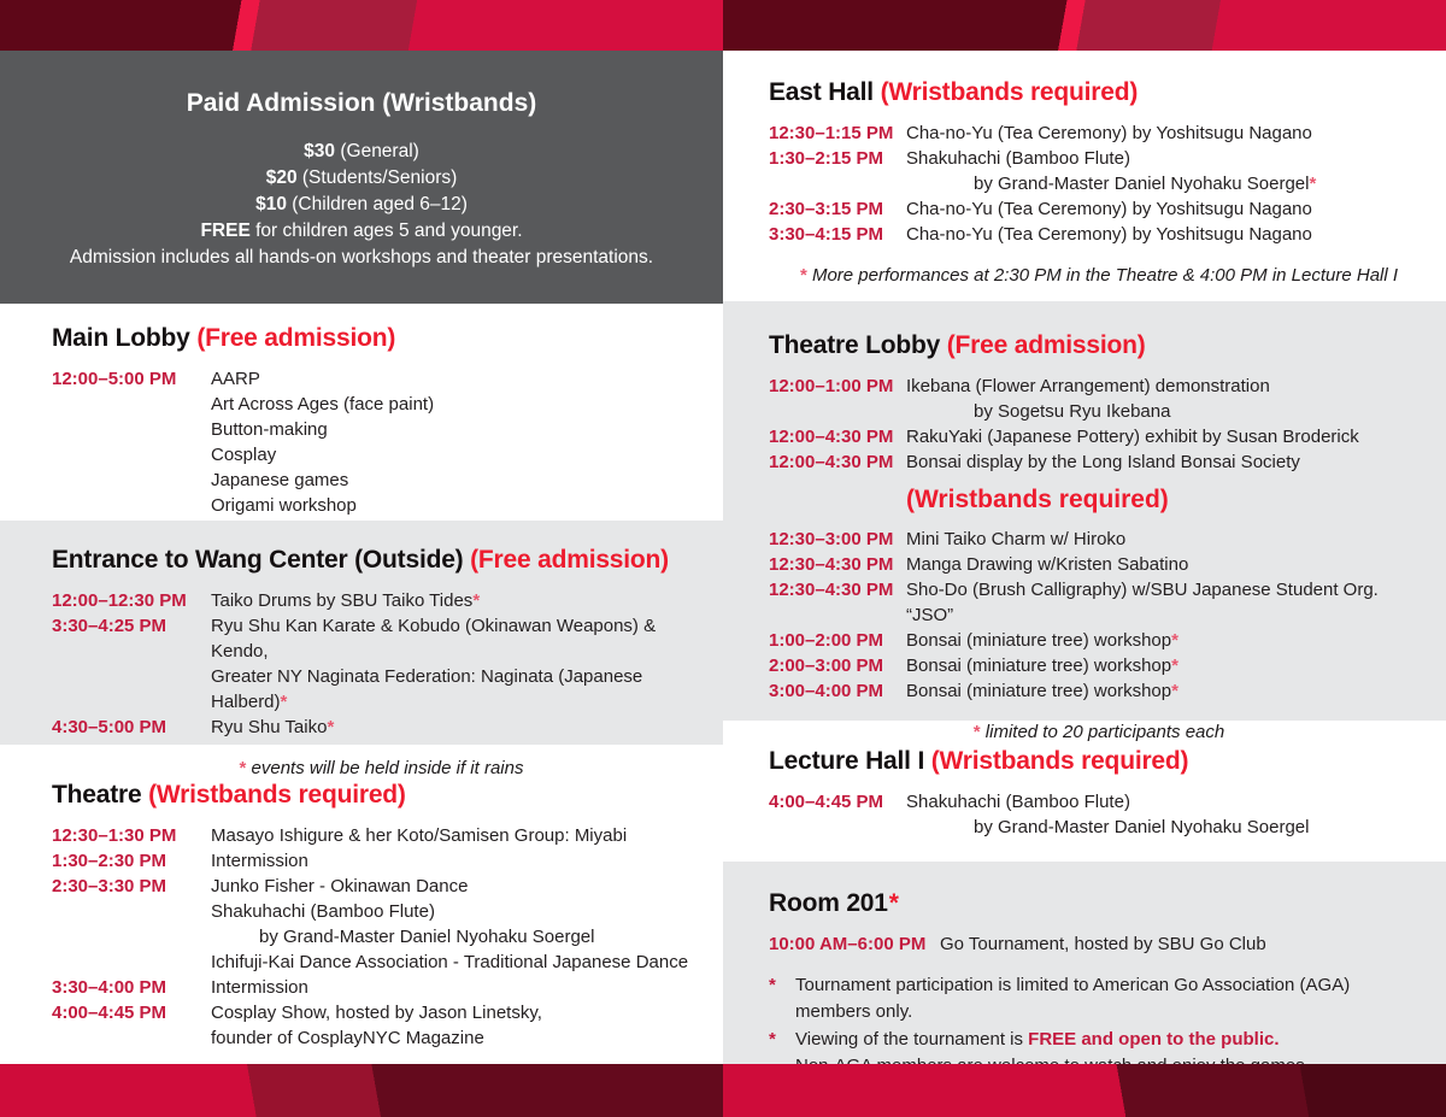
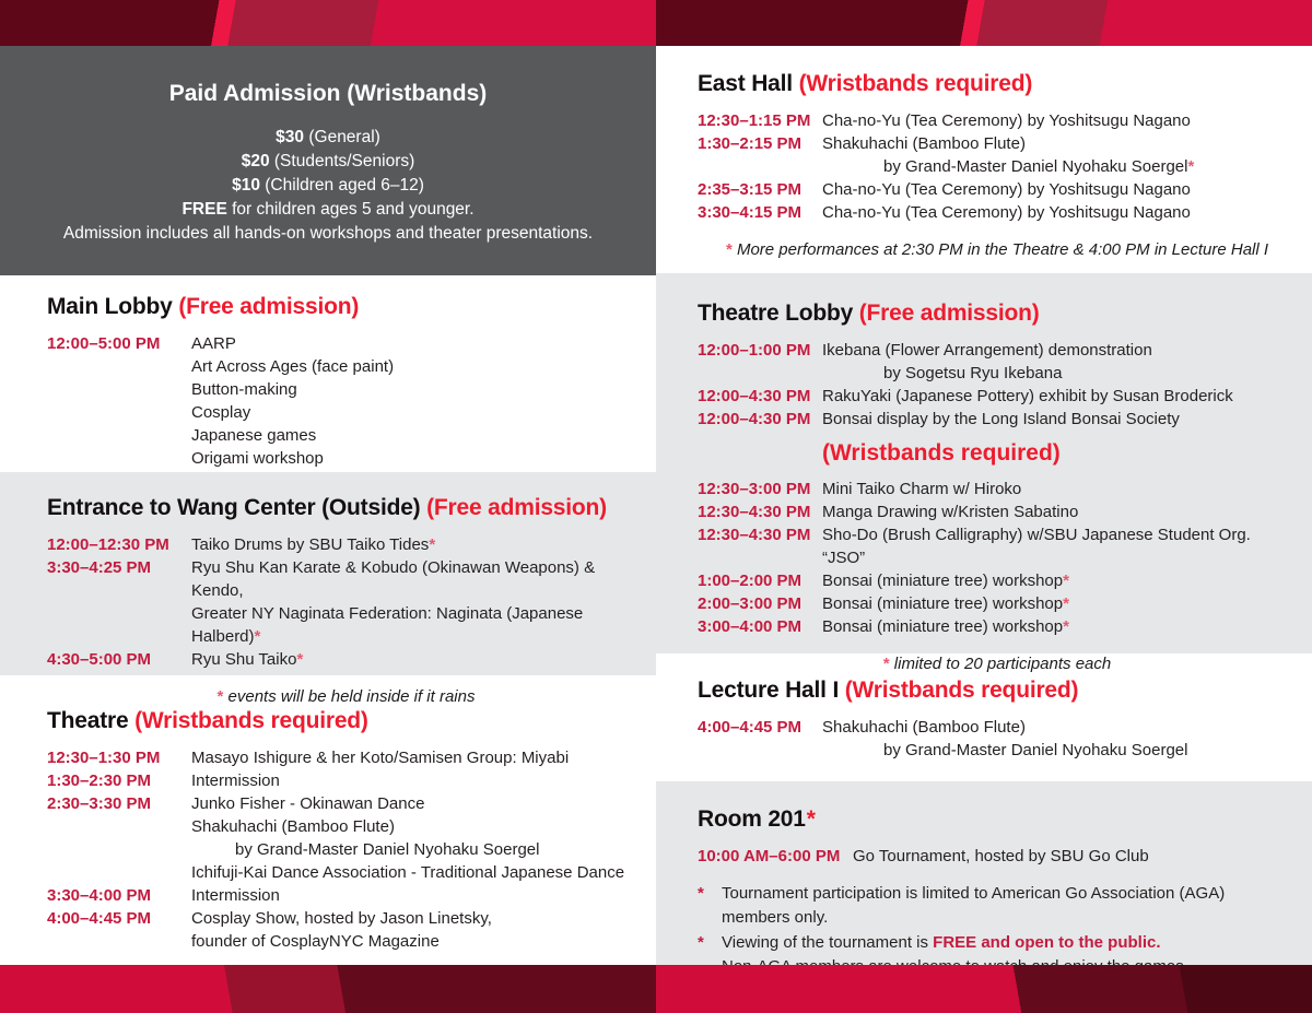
  Paid Admission (Wristbands)
  $30 (General)
  $20 (Students/Seniors)
  $10 (Children aged 6–12)
  FREE for children ages 5 and younger.
  Admission includes all hands-on workshops and theater presentations.
  Main Lobby (Free admission)
  12:00–5:00 PM
  AARP
  Art Across Ages (face paint)
  Button-making
  Cosplay
  Japanese games
  Origami workshop
  Entrance to Wang Center (Outside) (Free admission)
  12:00–12:30 PM
  Taiko Drums by SBU Taiko Tides*
  3:30–4:25 PM
  Ryu Shu Kan Karate & Kobudo (Okinawan Weapons) & Kendo,
  Greater NY Naginata Federation: Naginata (Japanese Halberd)*
  4:30–5:00 PM
  Ryu Shu Taiko*
  * events will be held inside if it rains
  Theatre (Wristbands required)
  12:30–1:30 PM
  Masayo Ishigure & her Koto/Samisen Group: Miyabi
  1:30–2:30 PM
  Intermission
  2:30–3:30 PM
  Junko Fisher - Okinawan Dance
  Shakuhachi (Bamboo Flute)
  by Grand-Master Daniel Nyohaku Soergel
  Ichifuji-Kai Dance Association - Traditional Japanese Dance
  3:30–4:00 PM
  Intermission
  4:00–4:45 PM
  Cosplay Show, hosted by Jason Linetsky,
  founder of CosplayNYC Magazine
  East Hall (Wristbands required)
  12:30–1:15 PM
  Cha-no-Yu (Tea Ceremony) by Yoshitsugu Nagano
  1:30–2:15 PM
  Shakuhachi (Bamboo Flute)
  by Grand-Master Daniel Nyohaku Soergel*
- 2:30–3:15 PM
+ 2:35–3:15 PM
  Cha-no-Yu (Tea Ceremony) by Yoshitsugu Nagano
  3:30–4:15 PM
  Cha-no-Yu (Tea Ceremony) by Yoshitsugu Nagano
  * More performances at 2:30 PM in the Theatre & 4:00 PM in Lecture Hall I
  Theatre Lobby (Free admission)
  12:00–1:00 PM
  Ikebana (Flower Arrangement) demonstration
  by Sogetsu Ryu Ikebana
  12:00–4:30 PM
  RakuYaki (Japanese Pottery) exhibit by Susan Broderick
  12:00–4:30 PM
  Bonsai display by the Long Island Bonsai Society
  (Wristbands required)
  12:30–3:00 PM
  Mini Taiko Charm w/ Hiroko
  12:30–4:30 PM
  Manga Drawing w/Kristen Sabatino
  12:30–4:30 PM
  Sho-Do (Brush Calligraphy) w/SBU Japanese Student Org. “JSO”
  1:00–2:00 PM
  Bonsai (miniature tree) workshop*
  2:00–3:00 PM
  Bonsai (miniature tree) workshop*
  3:00–4:00 PM
  Bonsai (miniature tree) workshop*
  * limited to 20 participants each
  Lecture Hall I (Wristbands required)
  4:00–4:45 PM
  Shakuhachi (Bamboo Flute)
  by Grand-Master Daniel Nyohaku Soergel
  Room 201*
  10:00 AM–6:00 PM
  Go Tournament, hosted by SBU Go Club
  *
  Tournament participation is limited to American Go Association (AGA) members only.
  *
  Viewing of the tournament is FREE and open to the public.
